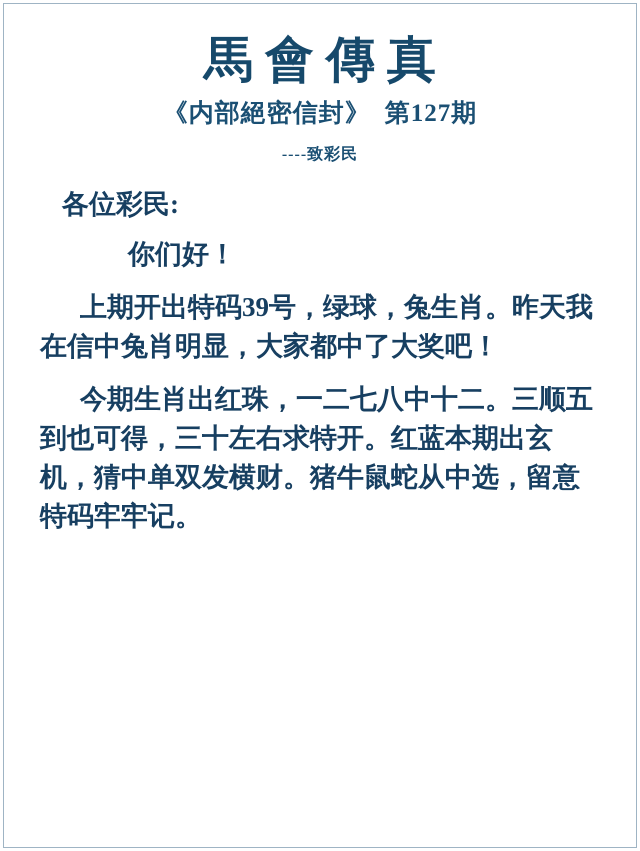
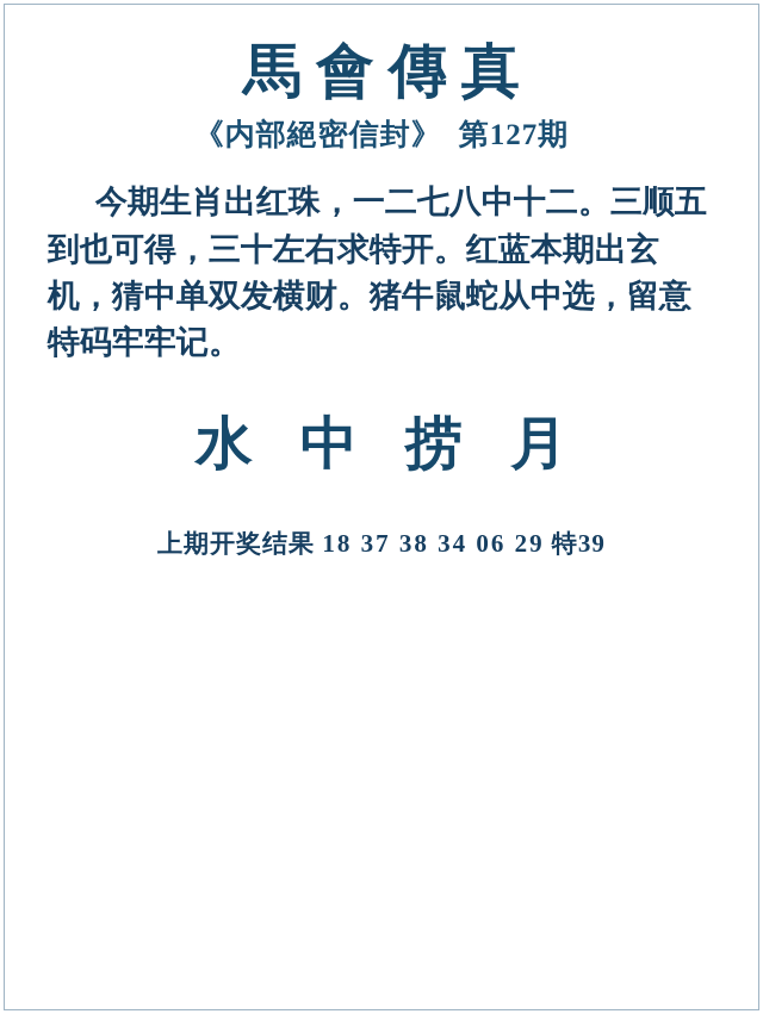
  馬會傳真
  《内部絕密信封》 第127期
- ----致彩民
- 各位彩民:
- 你们好！
- 上期开出特码39号，绿球，兔生肖。昨天我在信中兔肖明显，大家都中了大奖吧！
  今期生肖出红珠，一二七八中十二。三顺五到也可得，三十左右求特开。红蓝本期出玄机，猜中单双发横财。猪牛鼠蛇从中选，留意特码牢牢记。
+ 水 中 捞 月
+ 上期开奖结果 18 37 38 34 06 29 特39
